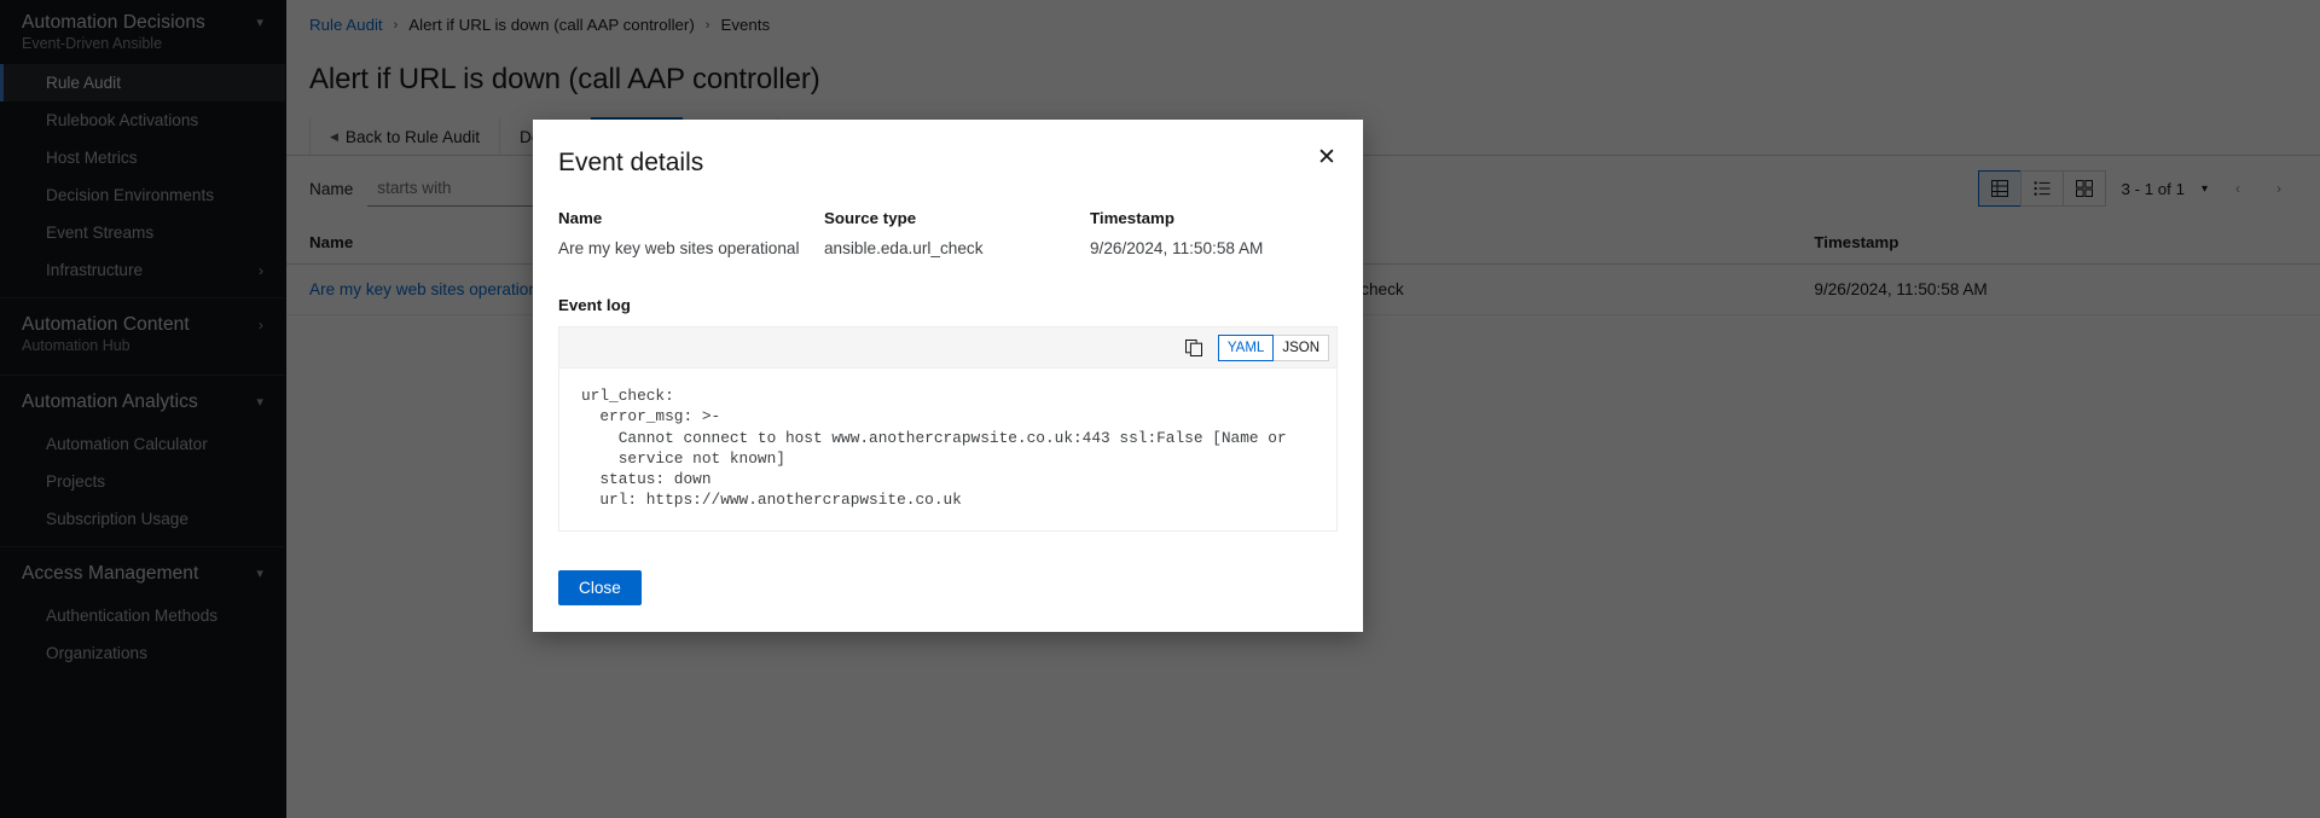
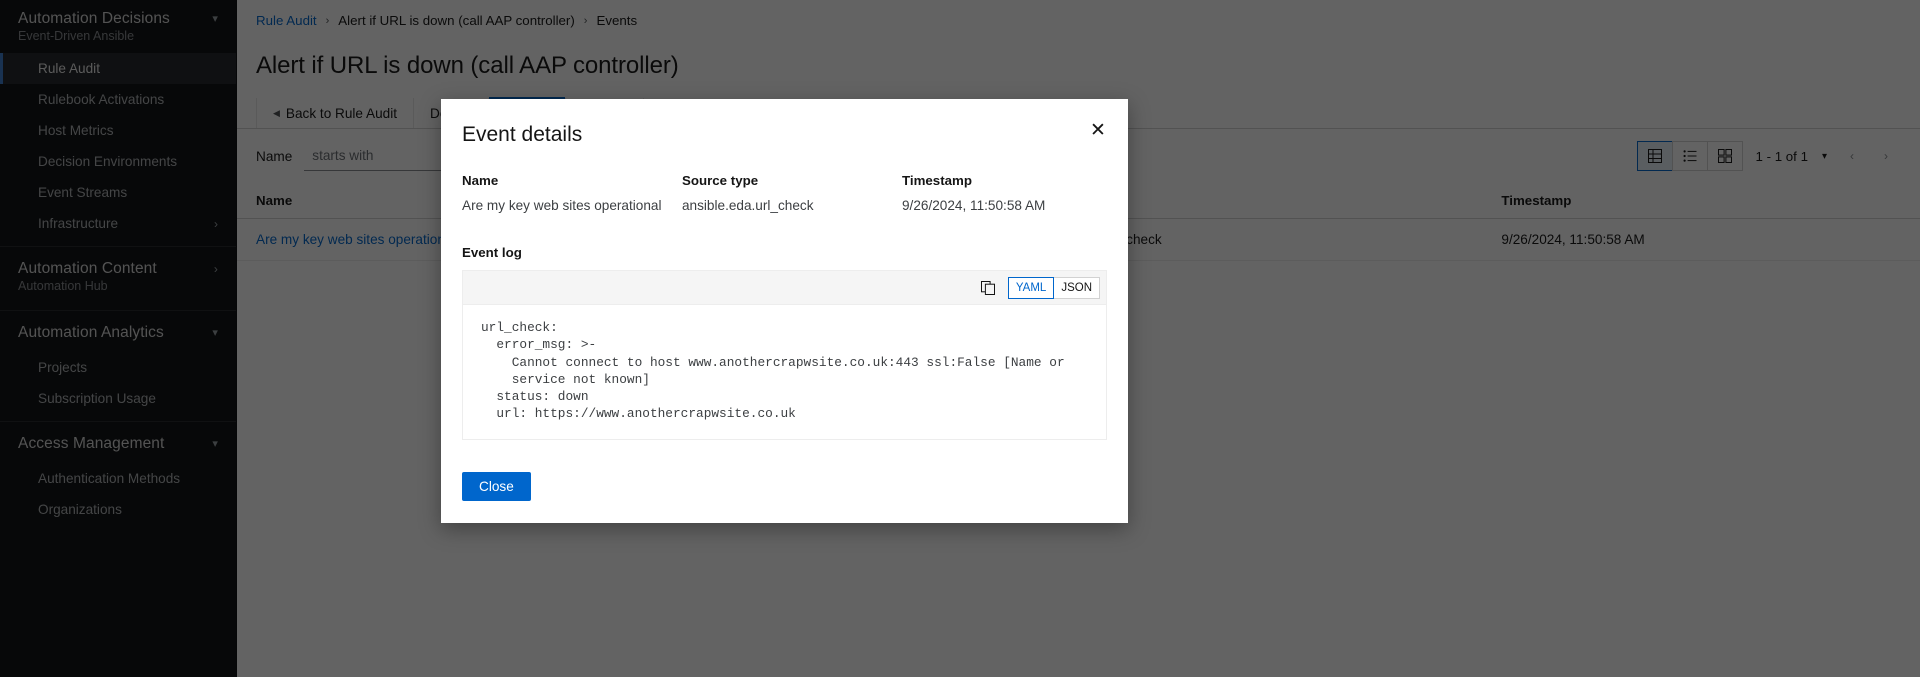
  Automation Decisions
  ▾
  Event-Driven Ansible
  Rule Audit
  Rulebook Activations
  Host Metrics
  Decision Environments
  Event Streams
  Infrastructure
  ›
  Automation Content
  ›
  Automation Hub
  Automation Analytics
  ▾
- Automation Calculator
  Projects
  Subscription Usage
  Access Management
  ▾
  Authentication Methods
  Organizations
  Rule Audit
  ›
  Alert if URL is down (call AAP controller)
  ›
  Events
  Alert if URL is down (call AAP controller)
  ◀
  Back to Rule Audit
  Name
  starts with
- 3 - 1 of 1
+ 1 - 1 of 1
  ▾
  ‹
  ›
  Are my key web sites operatio	check	9/26/2024, 11:50:58 AM
  Event details
  ✕
  Name
  Are my key web sites operational
  Source type
  ansible.eda.url_check
  Timestamp
  9/26/2024, 11:50:58 AM
  Event log
  YAML
  JSON
  url_check:
  error_msg: >-
  Cannot connect to host www.anothercrapwsite.co.uk:443 ssl:False [Name or
  service not known]
  status: down
  url: https://www.anothercrapwsite.co.uk
  Close
